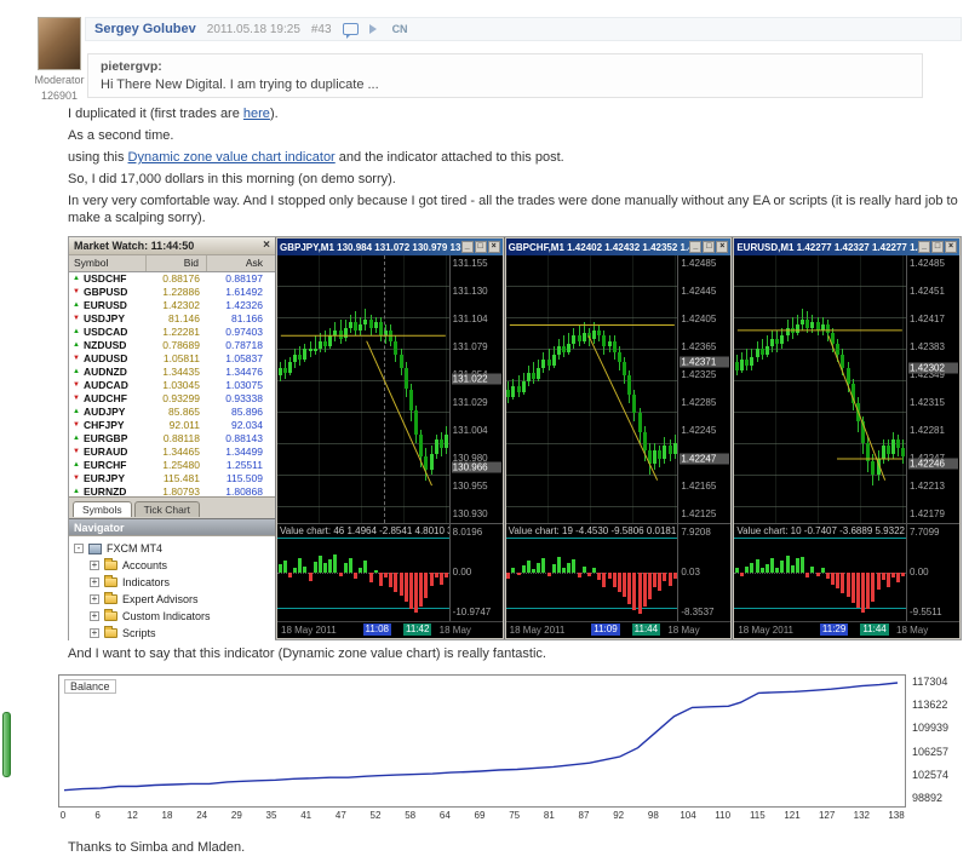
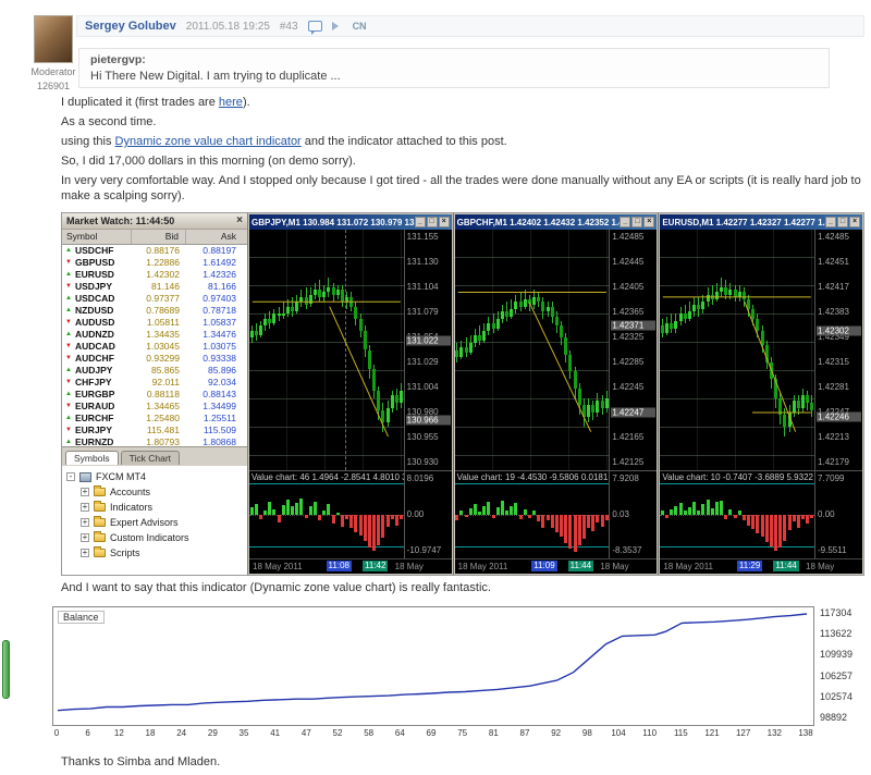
  Moderator
  126901
  Sergey Golubev
  2011.05.18 19:25
  #43
  CN
  pietergvp:
  Hi There New Digital. I am trying to duplicate ...
  I duplicated it (first trades are here).
  As a second time.
  using this Dynamic zone value chart indicator and the indicator attached to this post.
  So, I did 17,000 dollars in this morning (on demo sorry).
  In very very comfortable way. And I stopped only because I got tired - all the trades were done manually without any EA or scripts (it is really hard job to make a scalping sorry).
  Market Watch: 11:44:50
  ×
  Symbol
  Bid
  Ask
  USDCHF
  0.88176
  0.88197
  GBPUSD
  1.22886
  1.61492
  EURUSD
  1.42302
  1.42326
  USDJPY
  81.146
  81.166
  USDCAD
- 1.22281
+ 0.97377
  0.97403
  NZDUSD
  0.78689
  0.78718
  AUDUSD
  1.05811
  1.05837
  AUDNZD
  1.34435
  1.34476
  AUDCAD
  1.03045
  1.03075
  AUDCHF
  0.93299
  0.93338
  AUDJPY
  85.865
  85.896
  CHFJPY
  92.011
  92.034
  EURGBP
  0.88118
  0.88143
  EURAUD
  1.34465
  1.34499
  EURCHF
  1.25480
  1.25511
  EURJPY
  115.481
  115.509
  EURNZD
  1.80793
  1.80868
  Symbols
  Tick Chart
- Navigator
  -
  FXCM MT4
  +
  Accounts
  +
  Indicators
  +
  Expert Advisors
  +
  Custom Indicators
  +
  Scripts
  GBPJPY,M1 130.984 131.072 130.979 13
  131.155
  131.130
  131.104
  131.079
  131.029
  131.004
  130.980
  130.955
  130.930
  131.022
  130.966
  8.0196
  0.00
  -10.9747
  18 May 2011
  11:08
  11:42
  18 May
  GBPCHF,M1 1.42402 1.42432 1.42352 1.
  1.42485
  1.42445
  1.42405
  1.42365
  1.42325
  1.42285
  1.42245
  1.42165
  1.42125
  1.42371
  1.42247
  Value chart: 19 -4.4530 -9.5806 0.0181
  7.9208
  0.03
  -8.3537
  18 May 2011
  11:09
  11:44
  18 May
  EURUSD,M1 1.42277 1.42327 1.42277 1.
  1.42485
  1.42451
  1.42417
  1.42383
  1.42349
  1.42315
  1.42281
  1.42213
  1.42179
  1.42302
  1.42246
  Value chart: 10 -0.7407 -3.6889 5.9322
  7.7099
  0.00
  -9.5511
  18 May 2011
  11:29
  11:44
  18 May
  And I want to say that this indicator (Dynamic zone value chart) is really fantastic.
  Balance
  117304
  113622
  109939
  106257
  102574
  98892
  0
  6
  12
  18
  24
  29
  35
  41
  47
  52
  58
  64
  69
  75
  81
  87
  92
  98
  104
  110
  115
  121
  127
  132
  138
  Thanks to Simba and Mladen.
